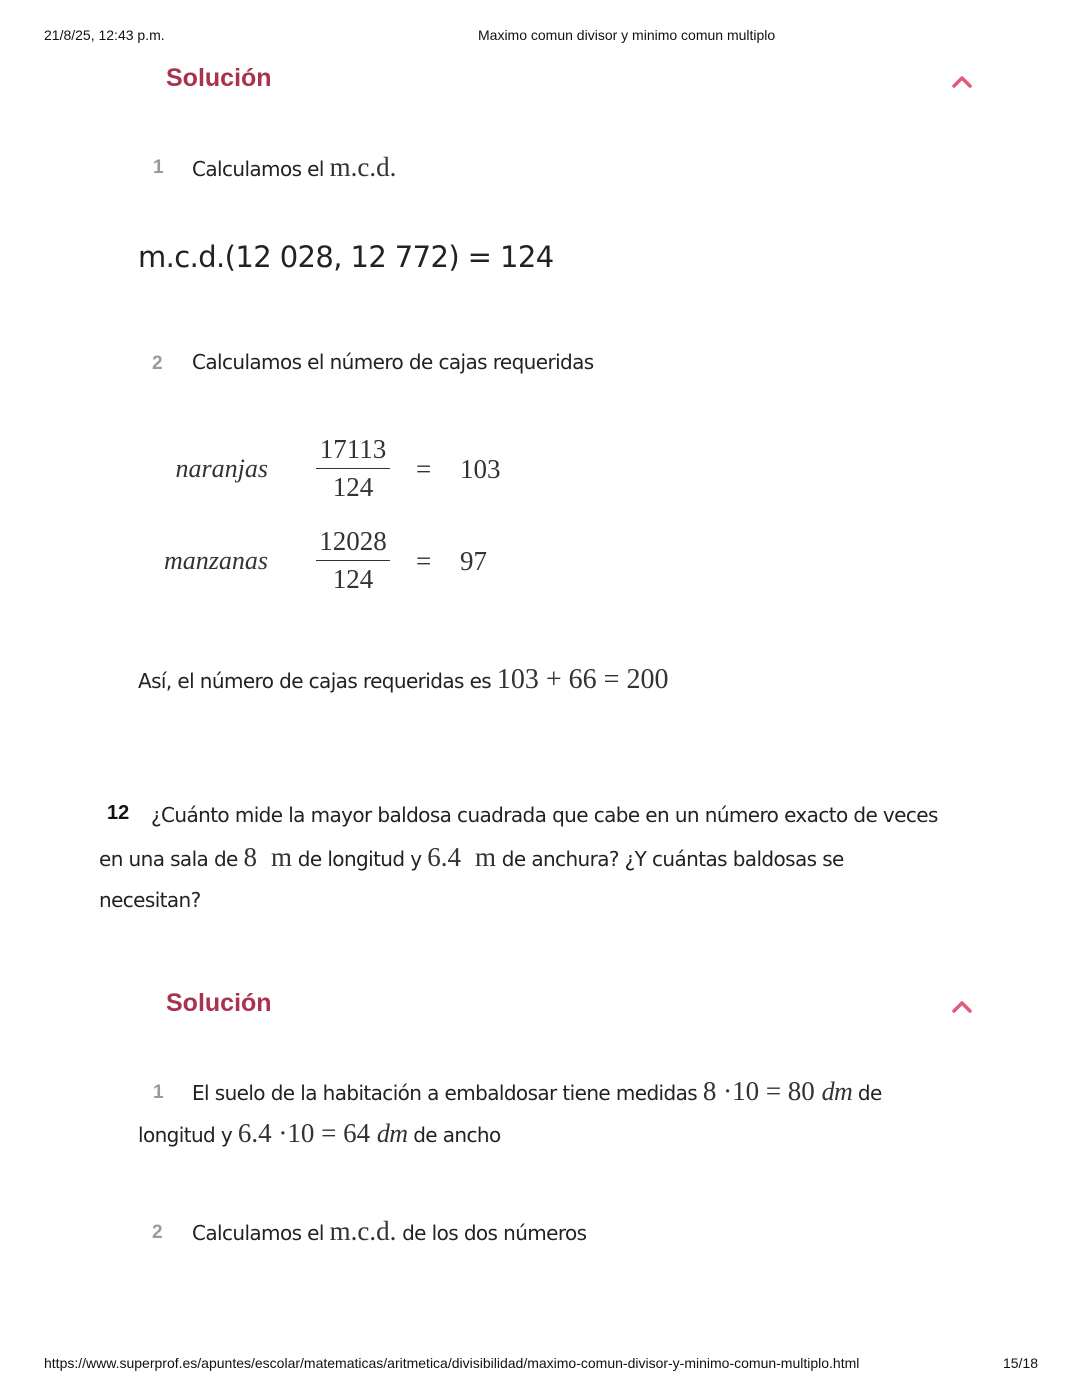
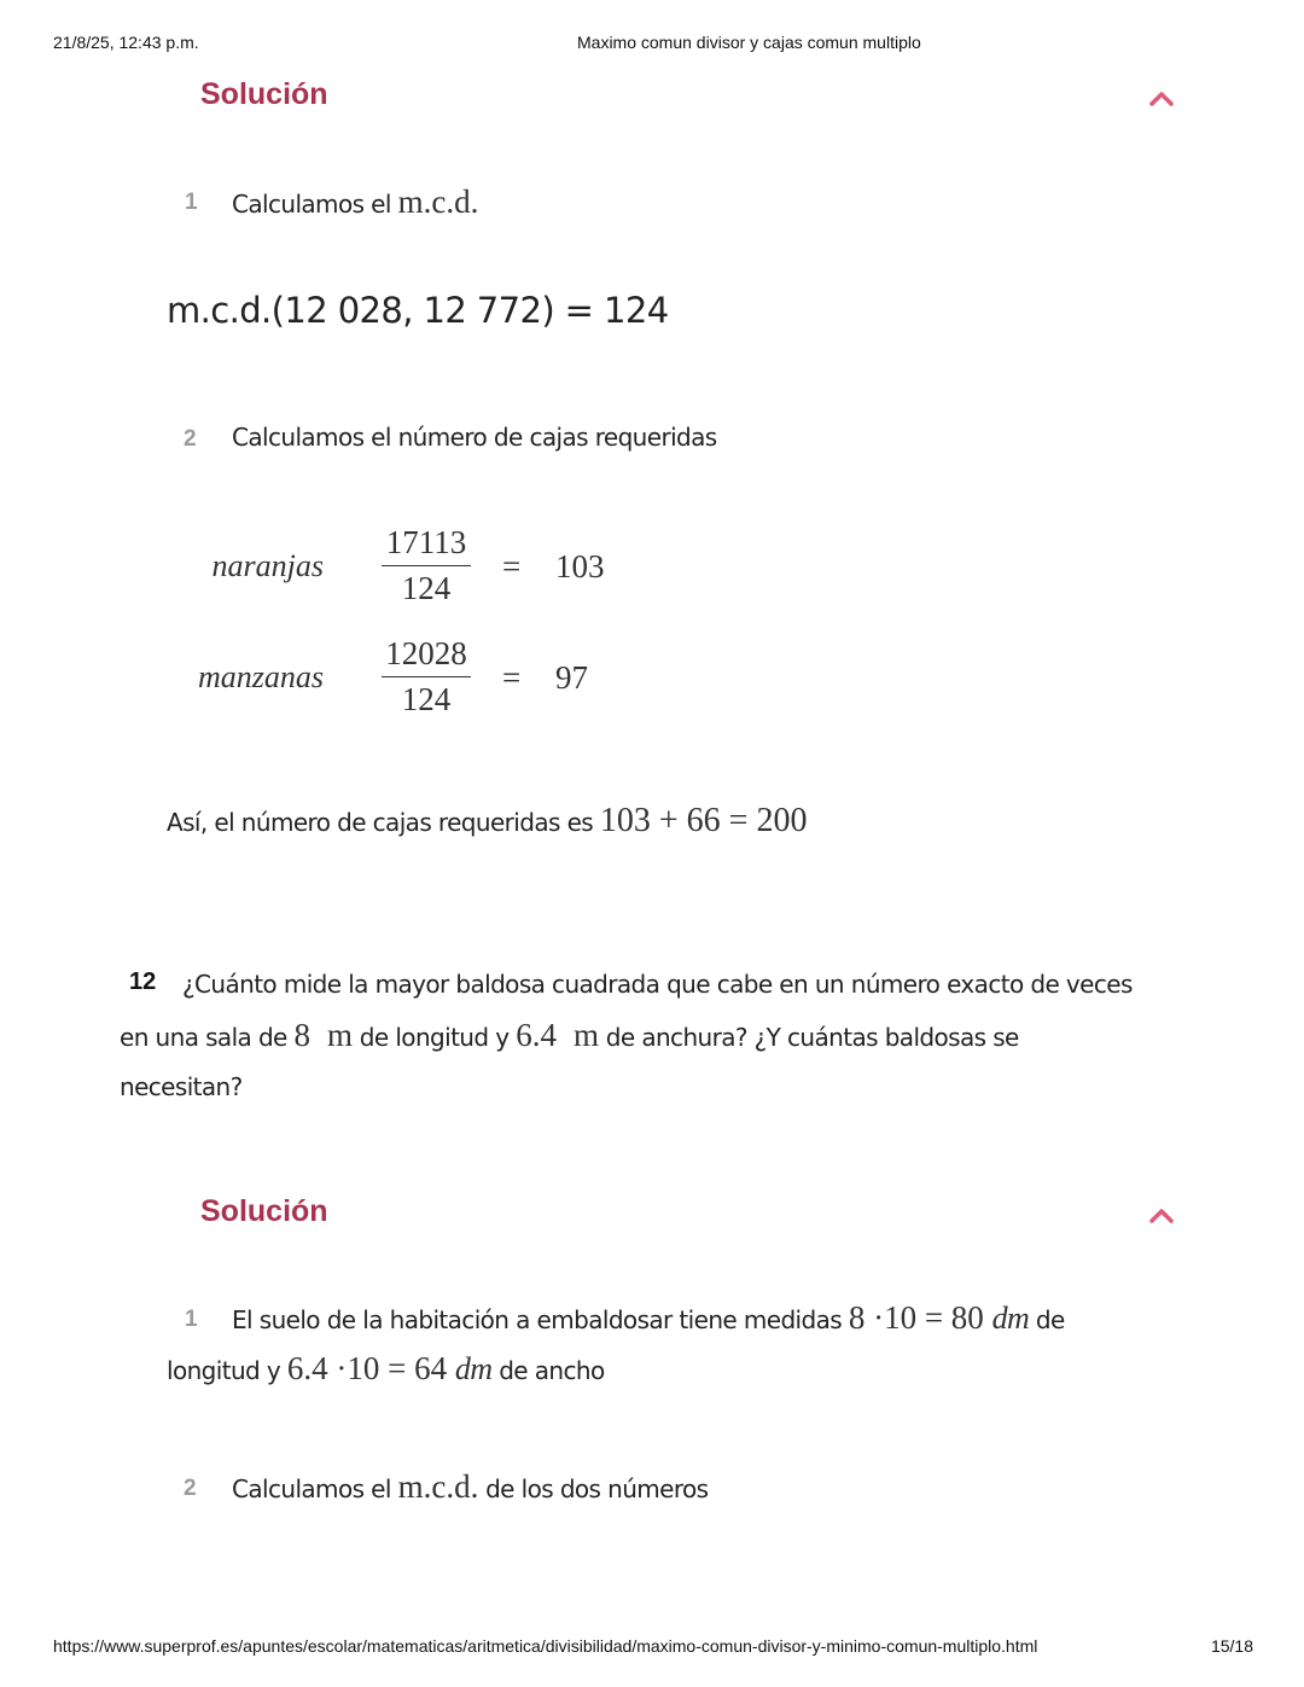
  21/8/25, 12:43 p.m.
- Maximo comun divisor y minimo comun multiplo
+ Maximo comun divisor y cajas comun multiplo
  Solución
  1
  Calculamos el m.c.d.
  m.c.d.(12 028, 12 772) = 124
  2
  Calculamos el número de cajas requeridas
  naranjas
  17113
  124
  =
  103
  manzanas
  12028
  124
  =
  97
  Así, el número de cajas requeridas es 103 + 66 = 200
  12
  ¿Cuánto mide la mayor baldosa cuadrada que cabe en un número exacto de veces
  en una sala de 8 m de longitud y 6.4 m de anchura? ¿Y cuántas baldosas se
  necesitan?
  Solución
  1
  El suelo de la habitación a embaldosar tiene medidas 8 ·10 = 80 dm de
  longitud y 6.4 ·10 = 64 dm de ancho
  2
  Calculamos el m.c.d. de los dos números
  https://www.superprof.es/apuntes/escolar/matematicas/aritmetica/divisibilidad/maximo-comun-divisor-y-minimo-comun-multiplo.html
  15/18
